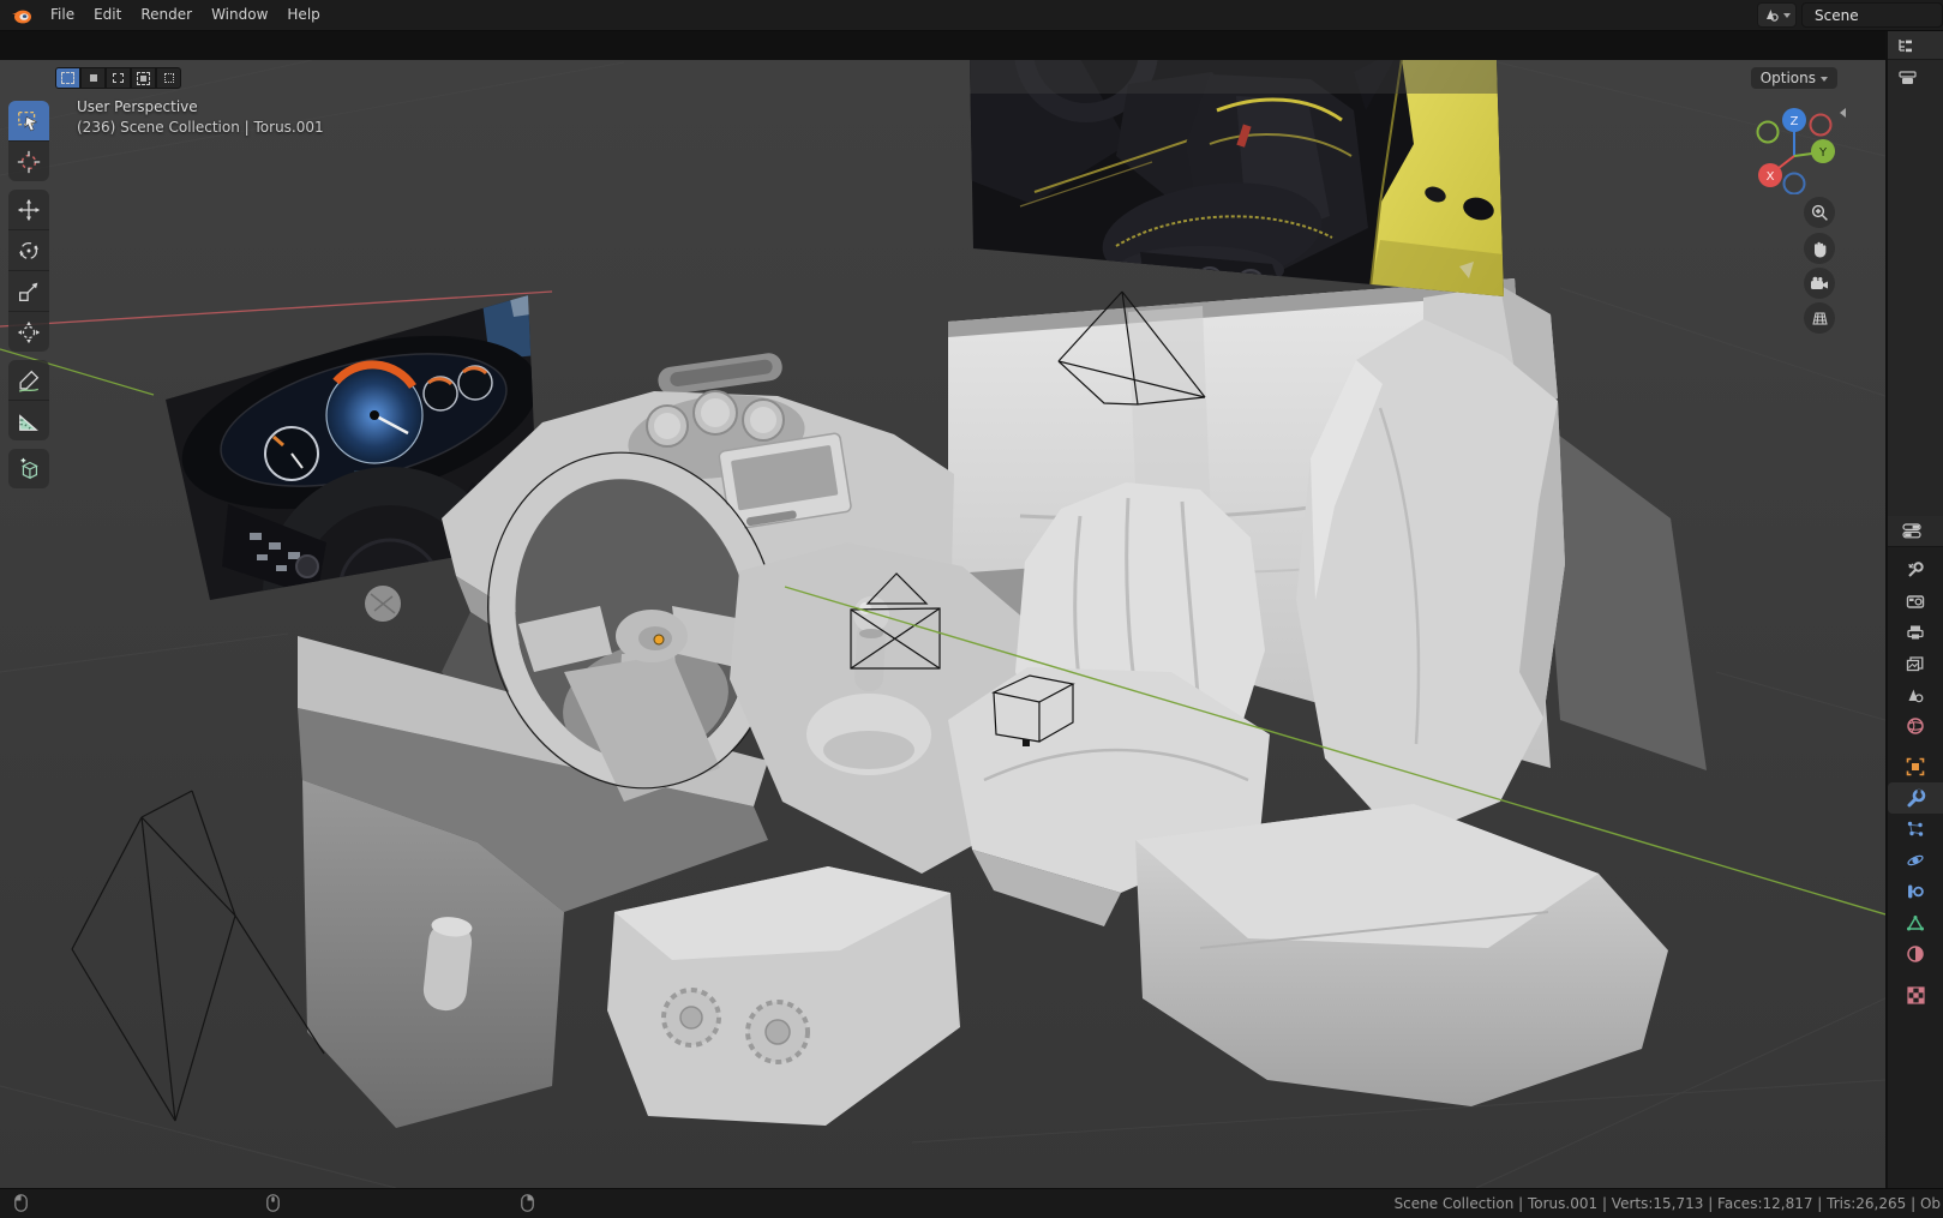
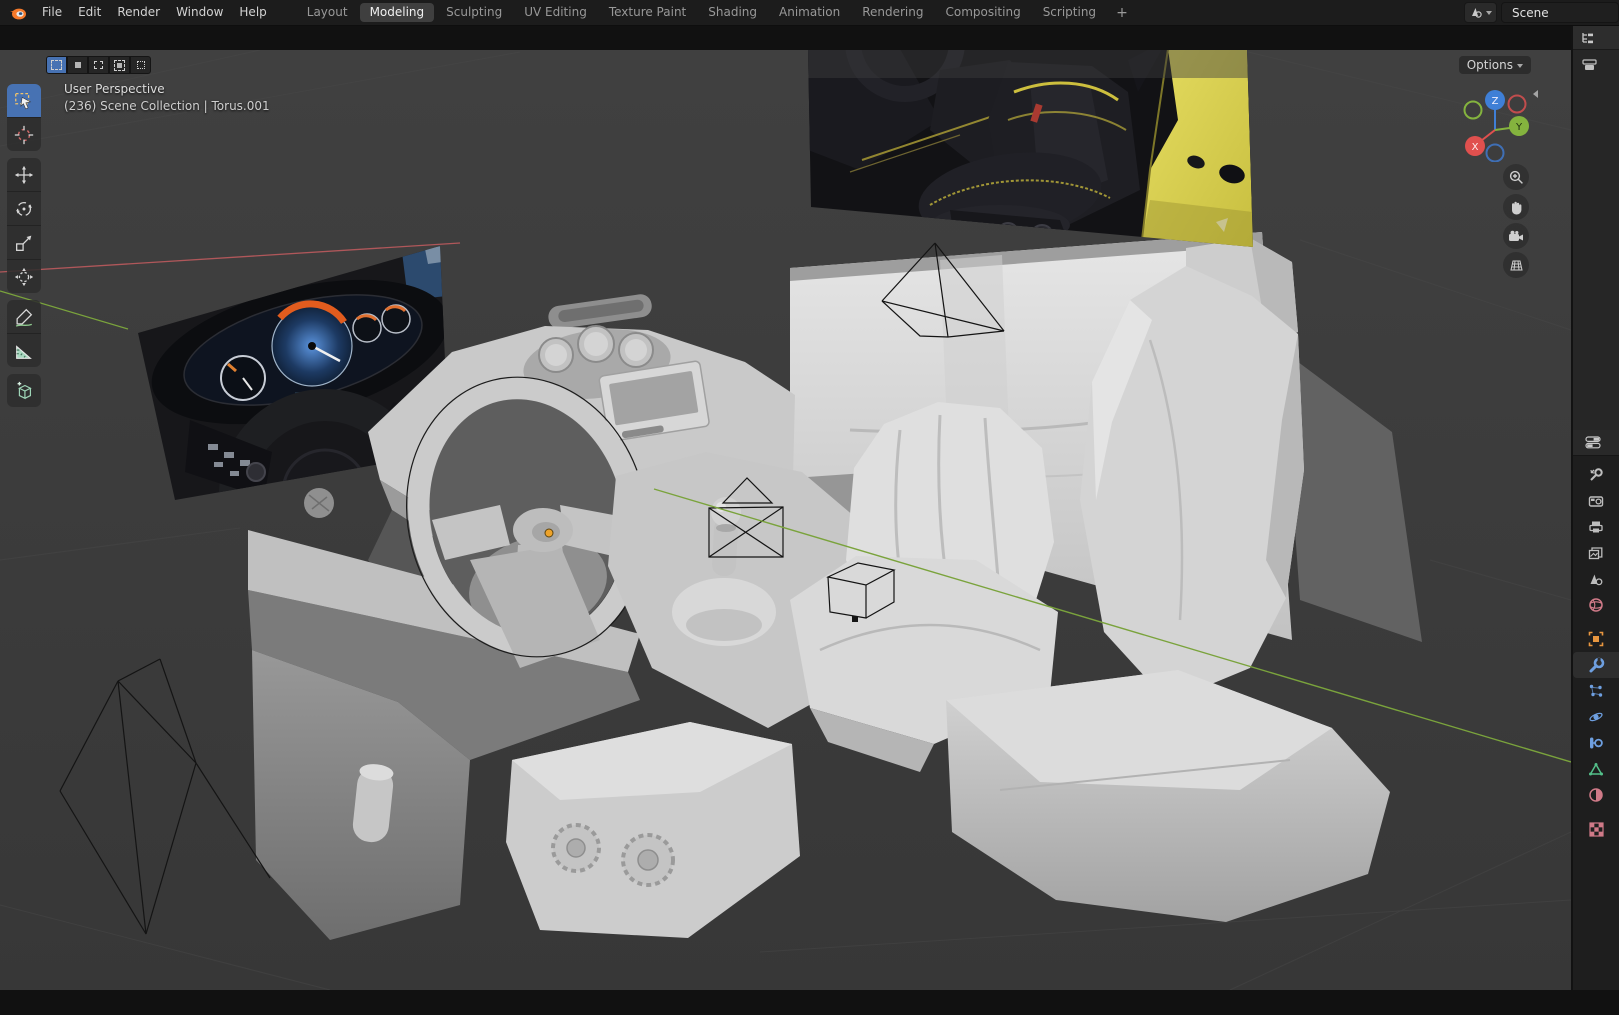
  File
  Edit
  Render
  Window
  Help
+ Layout
+ Modeling
+ Sculpting
+ UV Editing
+ Texture Paint
+ Shading
+ Animation
+ Rendering
+ Compositing
+ Scripting
+ +
  Scene
  User Perspective
  (236) Scene Collection | Torus.001
  Options
  Z
  X
  Y
- Scene Collection | Torus.001 | Verts:15,713 | Faces:12,817 | Tris:26,265 | Ob
